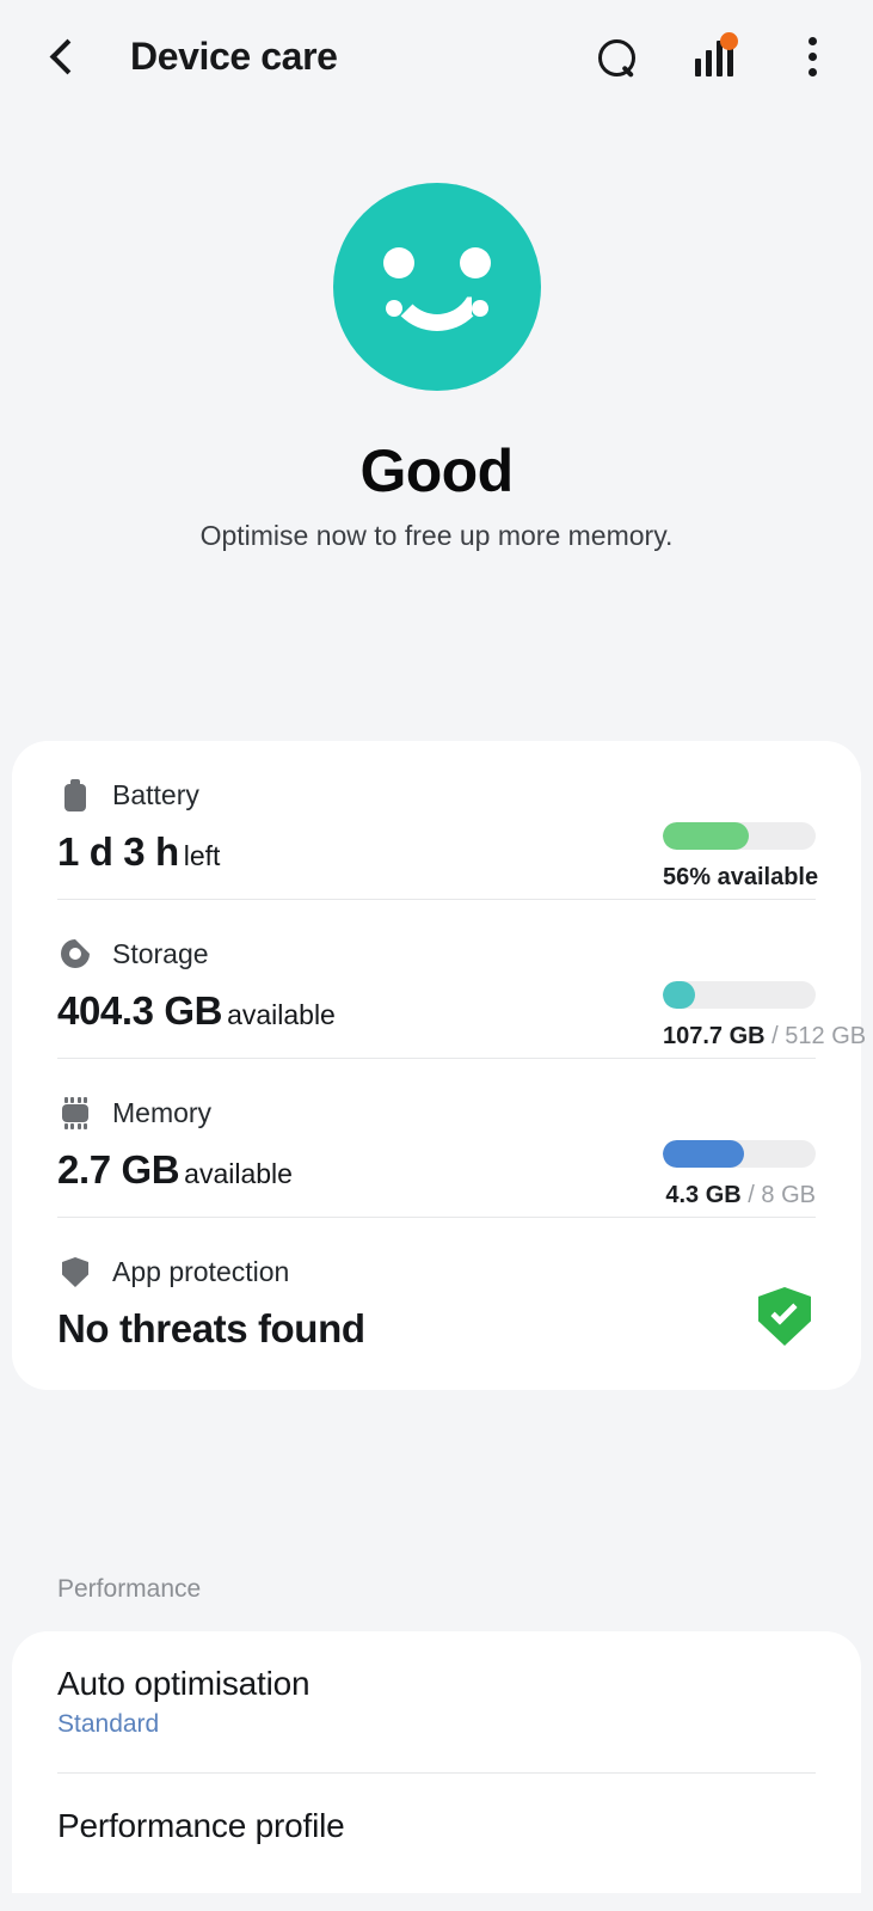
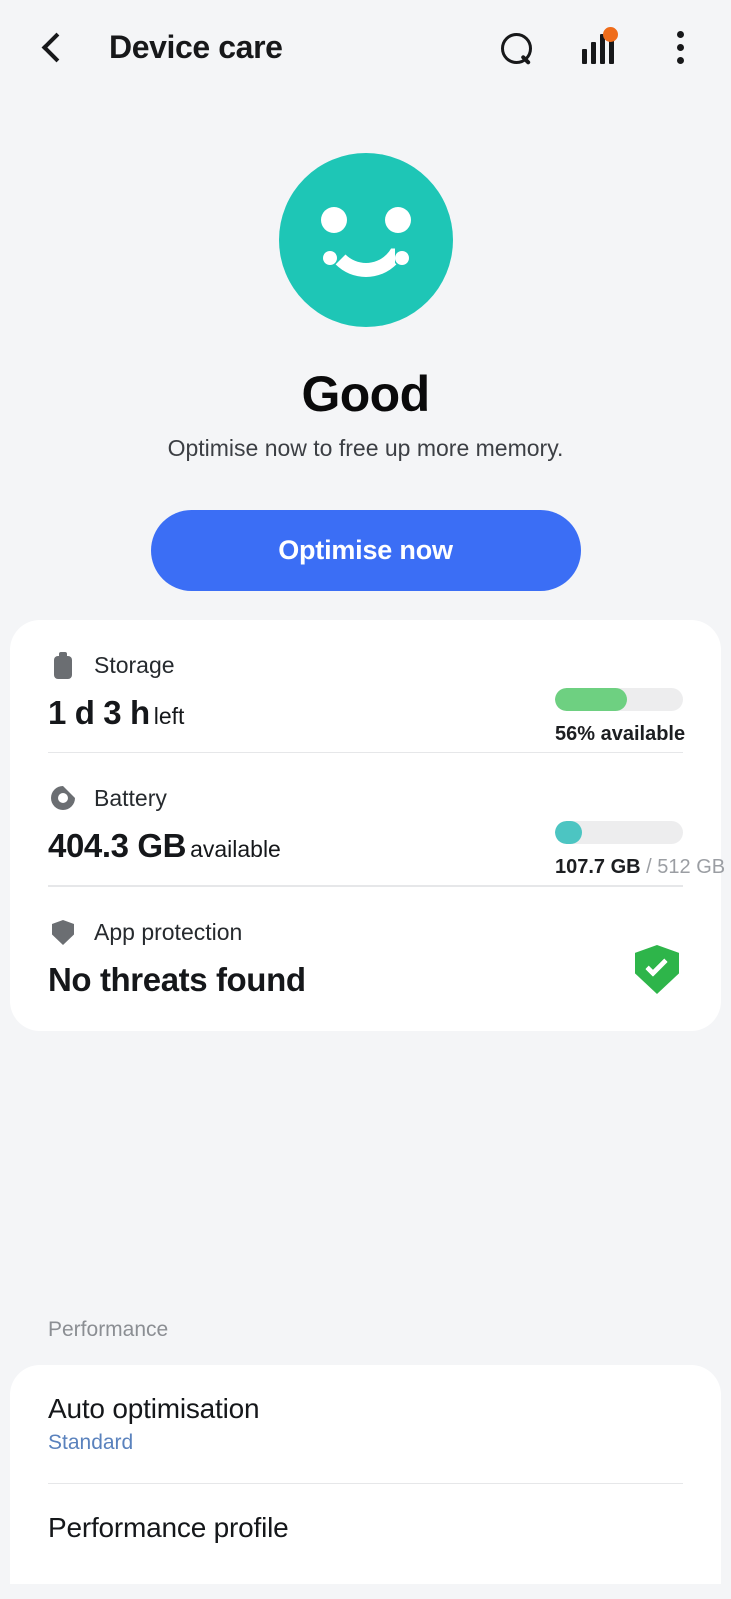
  Device care
  Good
  Optimise now to free up more memory.
+ Optimise now
- Battery
+ Storage
  1 d 3 h left
  56% available
- Storage
+ Battery
  404.3 GB available
  107.7 GB / 512 GB
- Memory
- 2.7 GB available
- 4.3 GB / 8 GB
  App protection
  No threats found
  Performance
  Auto optimisation
  Standard
  Performance profile
